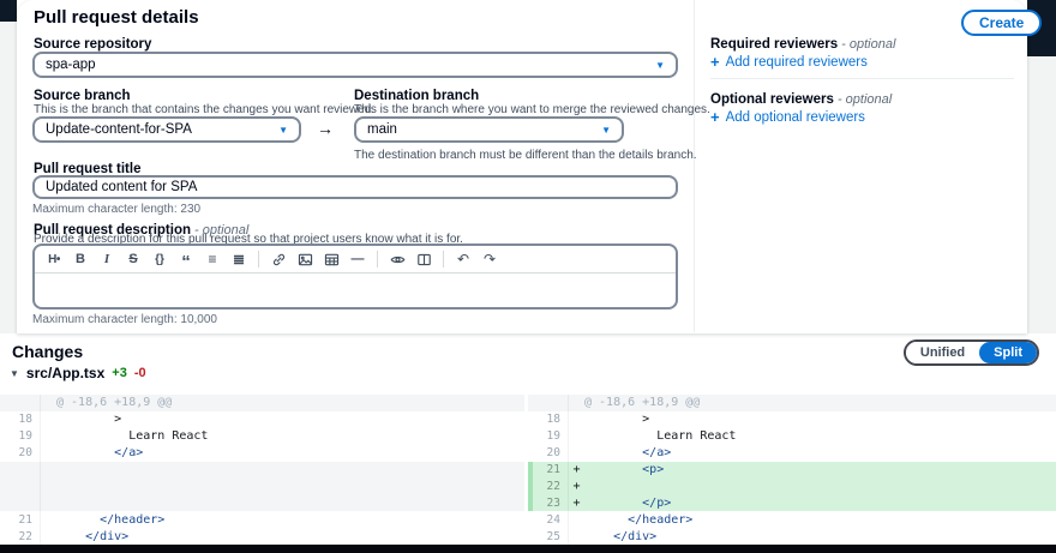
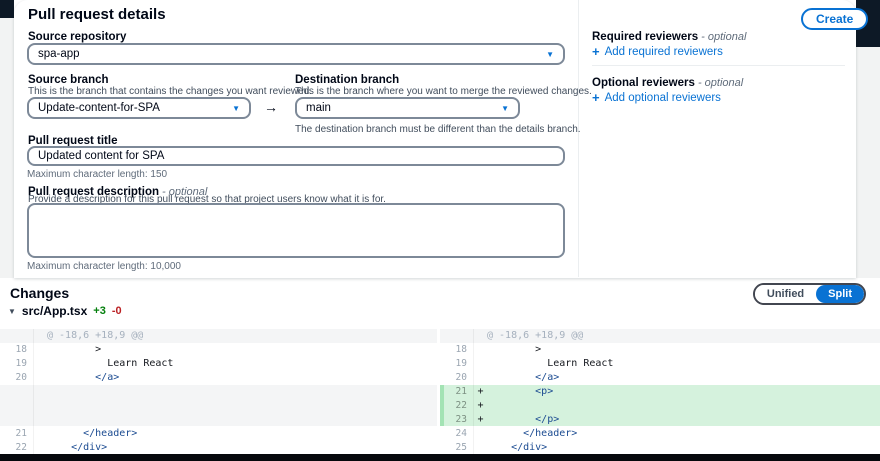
  Pull request details
  Create
  Source repository
  spa-app
  ▼
  Source branch
  This is the branch that contains the changes you want reviewed.
  Update-content-for-SPA
  ▼
  →
  Destination branch
  This is the branch where you want to merge the reviewed changes.
  main
  ▼
  The destination branch must be different than the details branch.
  Pull request title
  Updated content for SPA
- Maximum character length: 230
+ Maximum character length: 150
  Pull request description - optional
  Provide a description for this pull request so that project users know what it is for.
- H•
- B
- I
- S
- {}
- “
- ≡
- ≣
- —
- ↶
- ↷
  Maximum character length: 10,000
  Required reviewers - optional
  +
  Add required reviewers
  Optional reviewers - optional
  +
  Add optional reviewers
  Changes
  Unified
  Split
  ▼
  src/App.tsx
  +3
  -0
  @ -18,6 +18,9 @@
  18
  >
  19
  Learn React
  20
  </a>
  21
  </header>
  22
  </div>
  @ -18,6 +18,9 @@
  18
  >
  19
  Learn React
  20
  </a>
  21
  +
  <p>
  22
  +
  23
  +
  </p>
  24
  </header>
  25
  </div>
